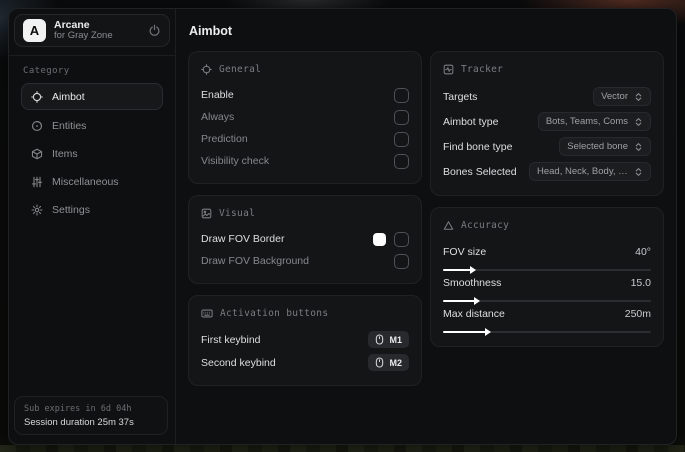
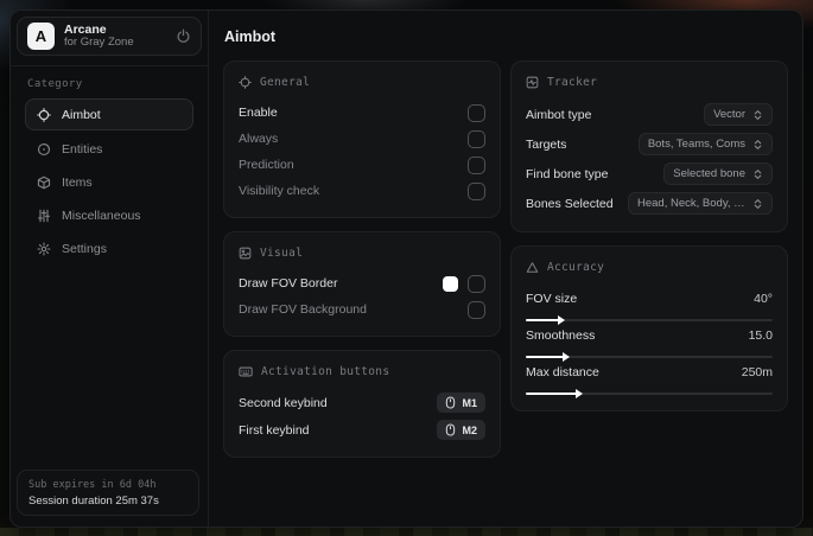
  A
  Arcane
  for Gray Zone
  Category
  Aimbot
  Entities
  Items
  Miscellaneous
  Settings
  Sub expires in 6d 04h
  Session duration 25m 37s
  Aimbot
  General
  Enable
  Always
  Prediction
  Visibility check
  Visual
  Draw FOV Border
  Draw FOV Background
  Activation buttons
- First keybind
+ Second keybind
  M1
- Second keybind
+ First keybind
  M2
  Tracker
- Targets
+ Aimbot type
  Vector
- Aimbot type
+ Targets
  Bots, Teams, Coms
  Find bone type
  Selected bone
  Bones Selected
  Head, Neck, Body, Pe
  Accuracy
  FOV size
  40°
  Smoothness
  15.0
  Max distance
  250m
